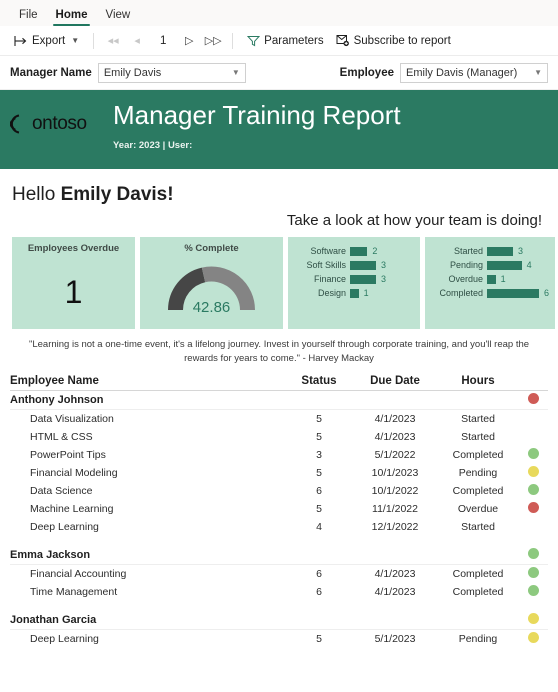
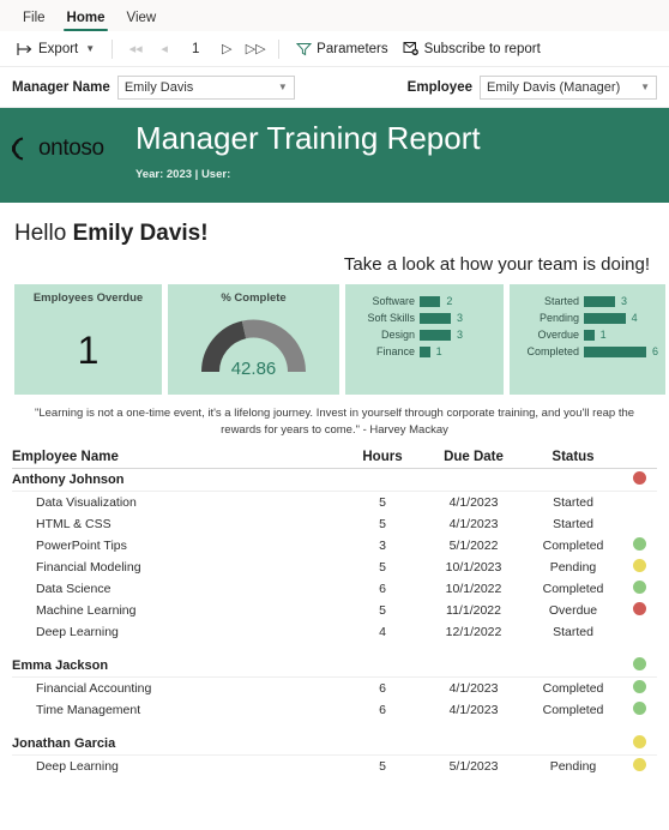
  File
  Home
  View
  Export
  ▼
  ◂◂
  ◂
  1
  ▷
  ▷▷
  Parameters
  Subscribe to report
  Manager Name
  Emily Davis
  ▼
  Employee
  Emily Davis (Manager)
  ▼
  ontoso
  Manager Training Report
  Year: 2023 | User:
  Hello Emily Davis!
  Take a look at how your team is doing!
  Employees Overdue
  1
  % Complete
  42.86
  Software
  2
  Soft Skills
  3
- Finance
+ Design
  3
- Design
+ Finance
  1
  Started
  3
  Pending
  4
  Overdue
  1
  Completed
  6
  "Learning is not a one-time event, it's a lifelong journey. Invest in yourself through corporate training, and you'll reap the rewards for years to come." - Harvey Mackay
  Employee Name
- Status
+ Hours
  Due Date
- Hours
+ Status
  Anthony Johnson
  Data Visualization
  5
  4/1/2023
  Started
  HTML & CSS
  5
  4/1/2023
  Started
  PowerPoint Tips
  3
  5/1/2022
  Completed
  Financial Modeling
  5
  10/1/2023
  Pending
  Data Science
  6
  10/1/2022
  Completed
  Machine Learning
  5
  11/1/2022
  Overdue
  Deep Learning
  4
  12/1/2022
  Started
  Emma Jackson
  Financial Accounting
  6
  4/1/2023
  Completed
  Time Management
  6
  4/1/2023
  Completed
  Jonathan Garcia
  Deep Learning
  5
  5/1/2023
  Pending
